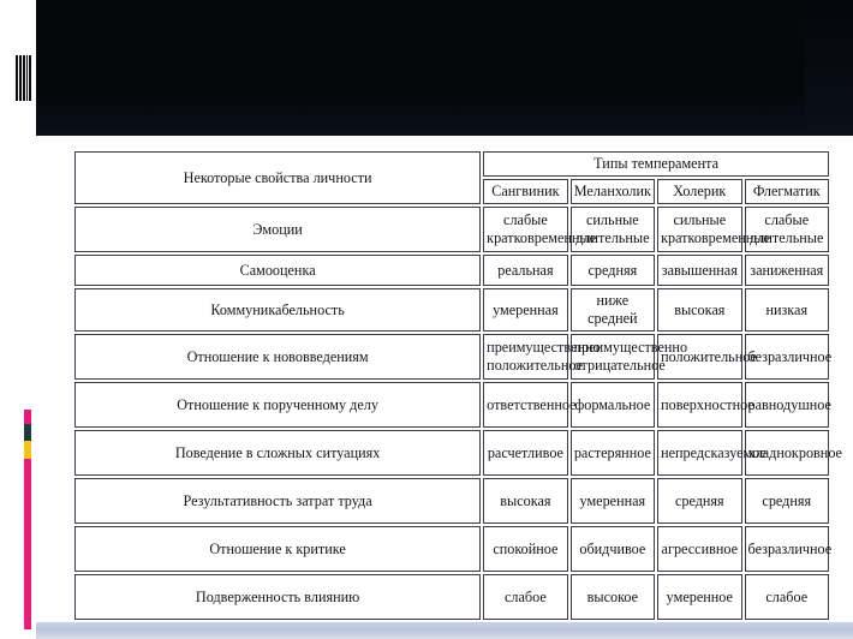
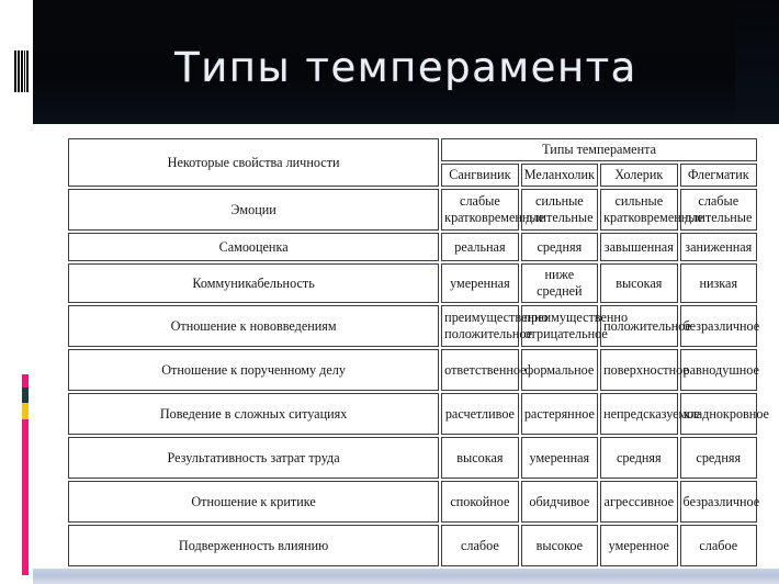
+ Типы темперамента
  Некоторые свойства личности	Типы темперамента
  Сангвиник	Меланхолик	Холерик	Флегматик
  Эмоции	слабые кратковремен	сильные длительные	сильные кратковремен	слабые длительные
  Самооценка	реальная	средняя	завышенная	заниженная
  Коммуникабельность	умеренная	ниже средней	высокая	низкая
  Отношение к нововведениям	преимуществ положительно	преимуществ отрицательно	положительно	безразличное
  Отношение к порученному делу	ответственное	формальное	поверхностно	равнодушное
  Поведение в сложных ситуациях	расчетливое	растерянное	непредсказуе	хладнокровное
  Результативность затрат труда	высокая	умеренная	средняя	средняя
  Отношение к критике	спокойное	обидчивое	агрессивное	безразличное
  Подверженность влиянию	слабое	высокое	умеренное	слабое
